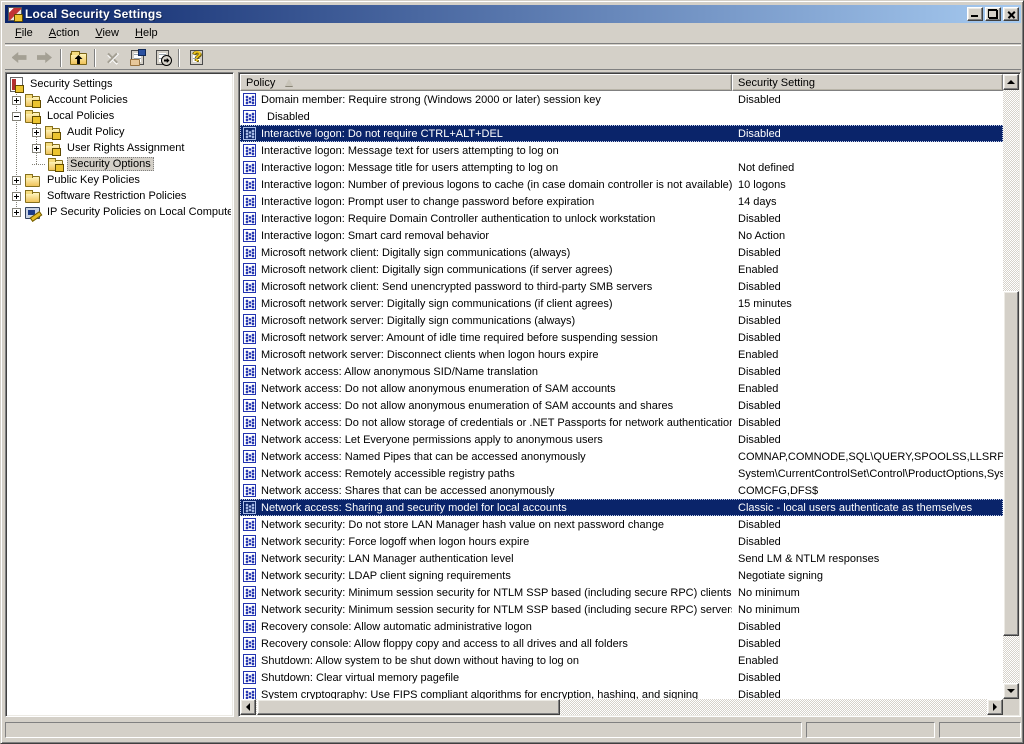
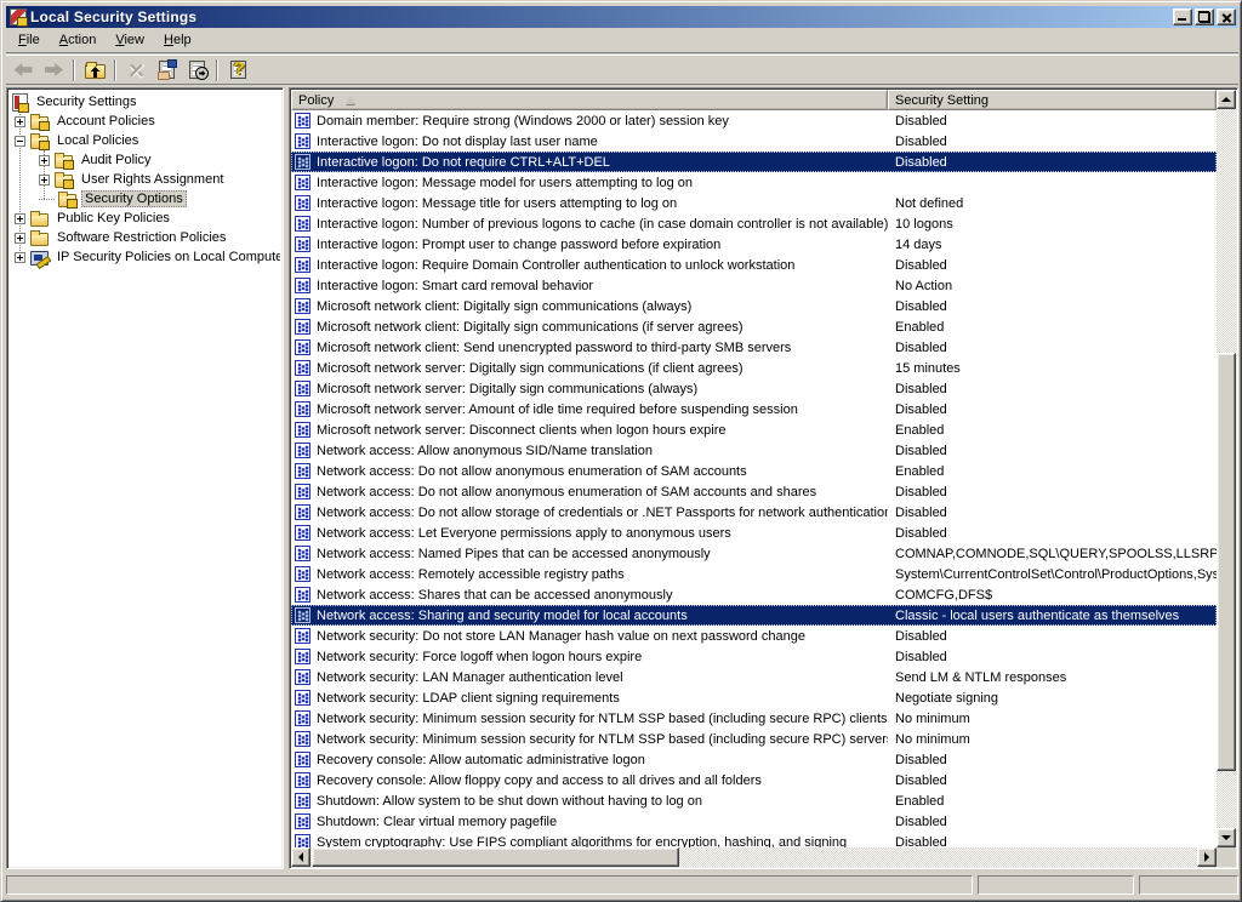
  Local Security Settings
  File
  Action
  View
  Help
  Security Settings
  Account Policies
  Local Policies
  Audit Policy
  User Rights Assignment
  Security Options
  Public Key Policies
  Software Restriction Policies
  IP Security Policies on Local Compute
  Policy
  Security Setting
  Domain member: Require strong (Windows 2000 or later) session key
  Disabled
+ Interactive logon: Do not display last user name
  Disabled
  Interactive logon: Do not require CTRL+ALT+DEL
  Disabled
- Interactive logon: Message text for users attempting to log on
+ Interactive logon: Message model for users attempting to log on
  Interactive logon: Message title for users attempting to log on
  Not defined
  Interactive logon: Number of previous logons to cache (in case domain controller is not available)
  10 logons
  Interactive logon: Prompt user to change password before expiration
  14 days
  Interactive logon: Require Domain Controller authentication to unlock workstation
  Disabled
  Interactive logon: Smart card removal behavior
  No Action
  Microsoft network client: Digitally sign communications (always)
  Disabled
  Microsoft network client: Digitally sign communications (if server agrees)
  Enabled
  Microsoft network client: Send unencrypted password to third-party SMB servers
  Disabled
  Microsoft network server: Digitally sign communications (if client agrees)
  15 minutes
  Microsoft network server: Digitally sign communications (always)
  Disabled
  Microsoft network server: Amount of idle time required before suspending session
  Disabled
  Microsoft network server: Disconnect clients when logon hours expire
  Enabled
  Network access: Allow anonymous SID/Name translation
  Disabled
  Network access: Do not allow anonymous enumeration of SAM accounts
  Enabled
  Network access: Do not allow anonymous enumeration of SAM accounts and shares
  Disabled
  Network access: Do not allow storage of credentials or .NET Passports for network authenticatio
  Disabled
  Network access: Let Everyone permissions apply to anonymous users
  Disabled
  Network access: Named Pipes that can be accessed anonymously
  COMNAP,COMNODE,SQL\QUERY,SPOOLSS,LLSRP
  Network access: Remotely accessible registry paths
  System\CurrentControlSet\Control\ProductOptions,Sy
  Network access: Shares that can be accessed anonymously
  COMCFG,DFS$
  Network access: Sharing and security model for local accounts
  Classic - local users authenticate as themselves
  Network security: Do not store LAN Manager hash value on next password change
  Disabled
  Network security: Force logoff when logon hours expire
  Disabled
  Network security: LAN Manager authentication level
  Send LM & NTLM responses
  Network security: LDAP client signing requirements
  Negotiate signing
  Network security: Minimum session security for NTLM SSP based (including secure RPC) clients
  No minimum
  Network security: Minimum session security for NTLM SSP based (including secure RPC) server
  No minimum
  Recovery console: Allow automatic administrative logon
  Disabled
  Recovery console: Allow floppy copy and access to all drives and all folders
  Disabled
  Shutdown: Allow system to be shut down without having to log on
  Enabled
  Shutdown: Clear virtual memory pagefile
  Disabled
  System cryptography: Use FIPS compliant algorithms for encryption, hashing, and signing
  Disabled
